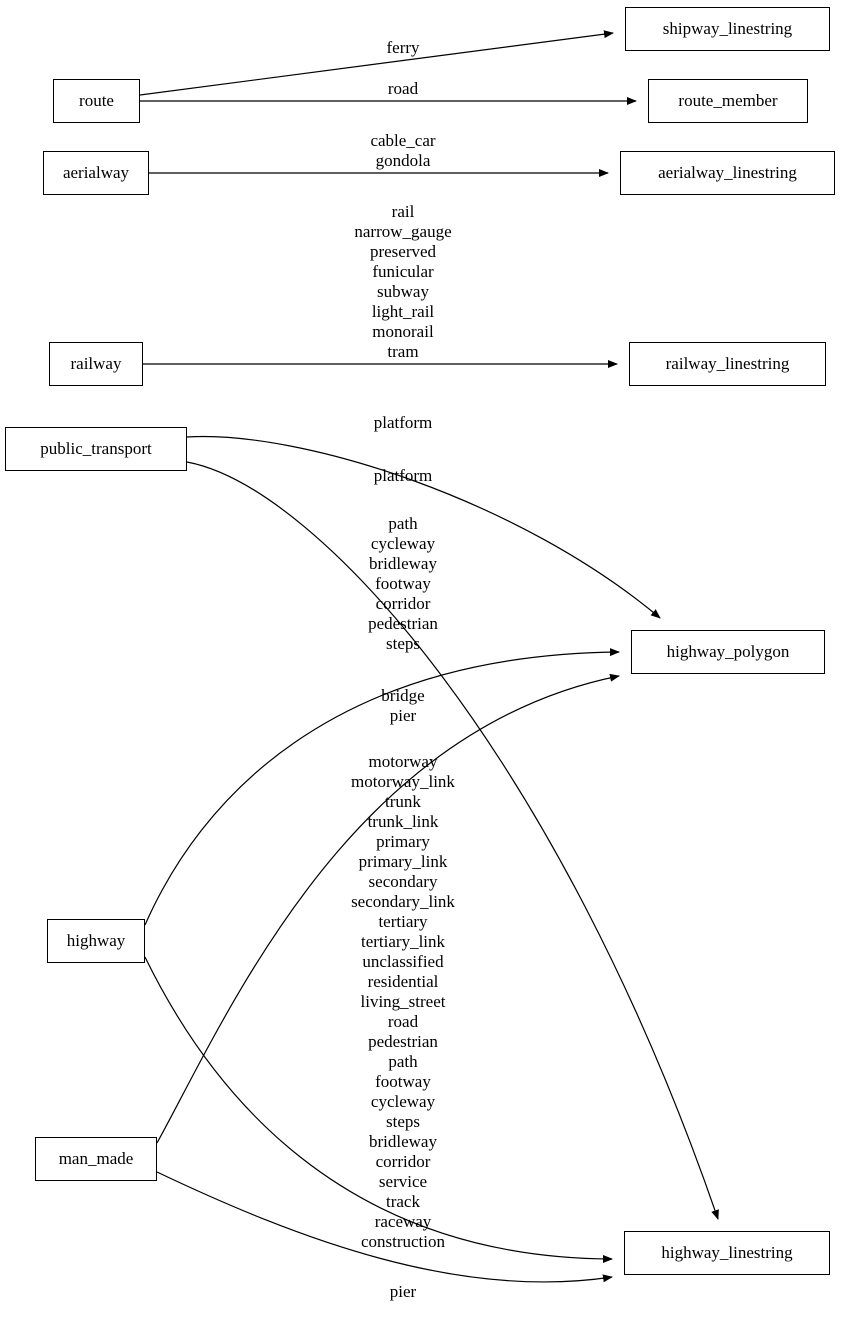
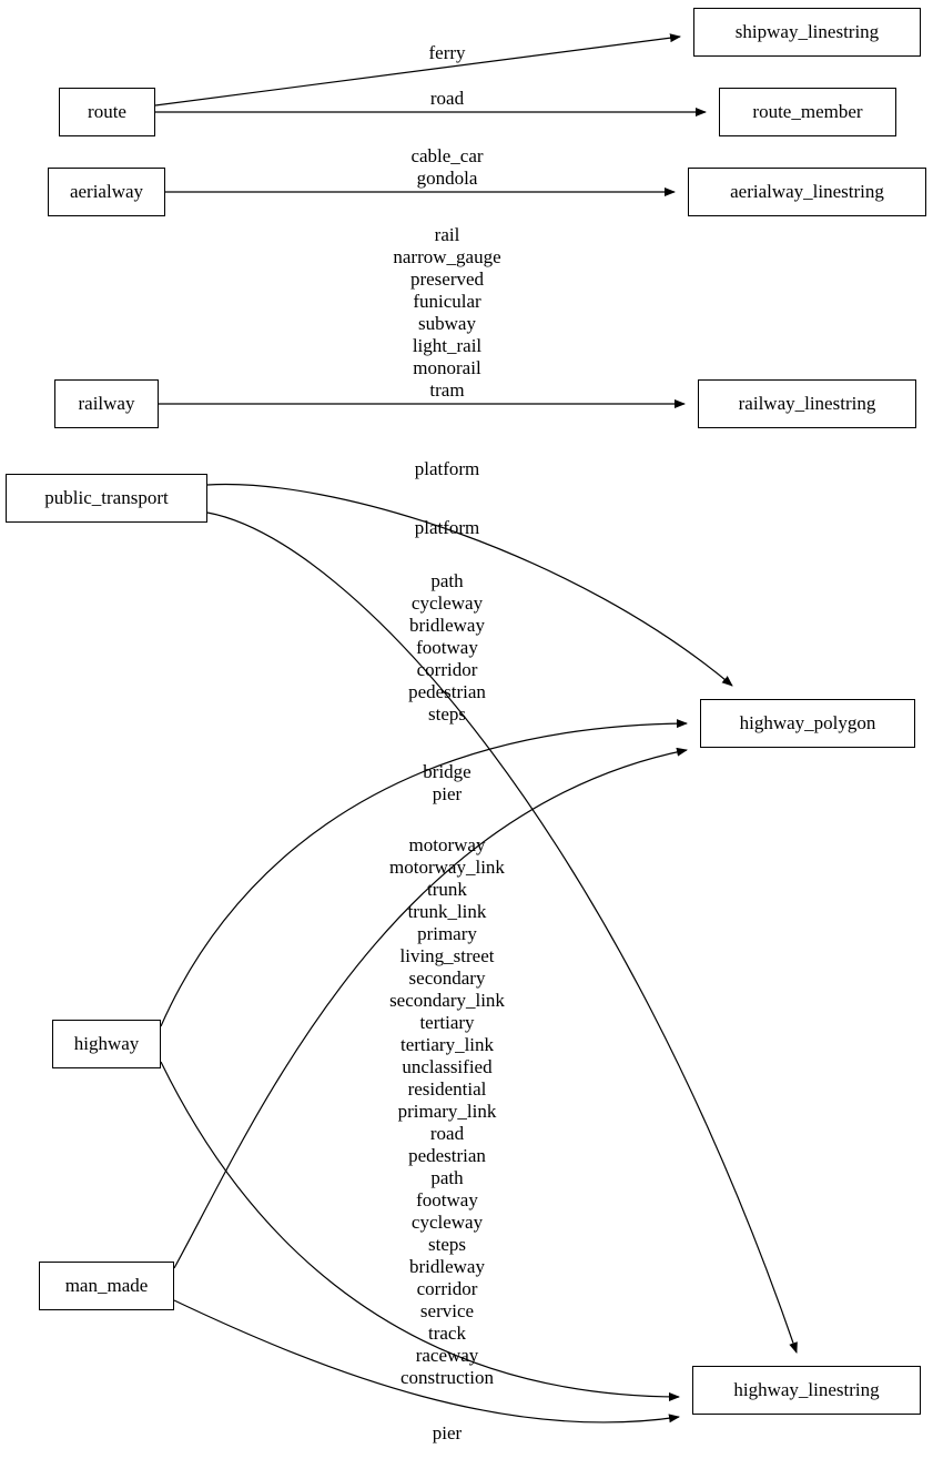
  ferry
  road
  cable_car
  gondola
  rail
  narrow_gauge
  preserved
  funicular
  subway
  light_rail
  monorail
  tram
  platform
  platform
  path
  cycleway
  bridleway
  footway
  corridor
  pedestrian
  steps
  bridge
  pier
  motorway
  motorway_link
  trunk
  trunk_link
  primary
- primary_link
+ living_street
  secondary
  secondary_link
  tertiary
  tertiary_link
  unclassified
  residential
- living_street
+ primary_link
  road
  pedestrian
  path
  footway
  cycleway
  steps
  bridleway
  corridor
  service
  track
  raceway
  construction
  pier
  route
  shipway_linestring
  route_member
  aerialway
  aerialway_linestring
  railway
  railway_linestring
  public_transport
  highway_polygon
  highway
  man_made
  highway_linestring
